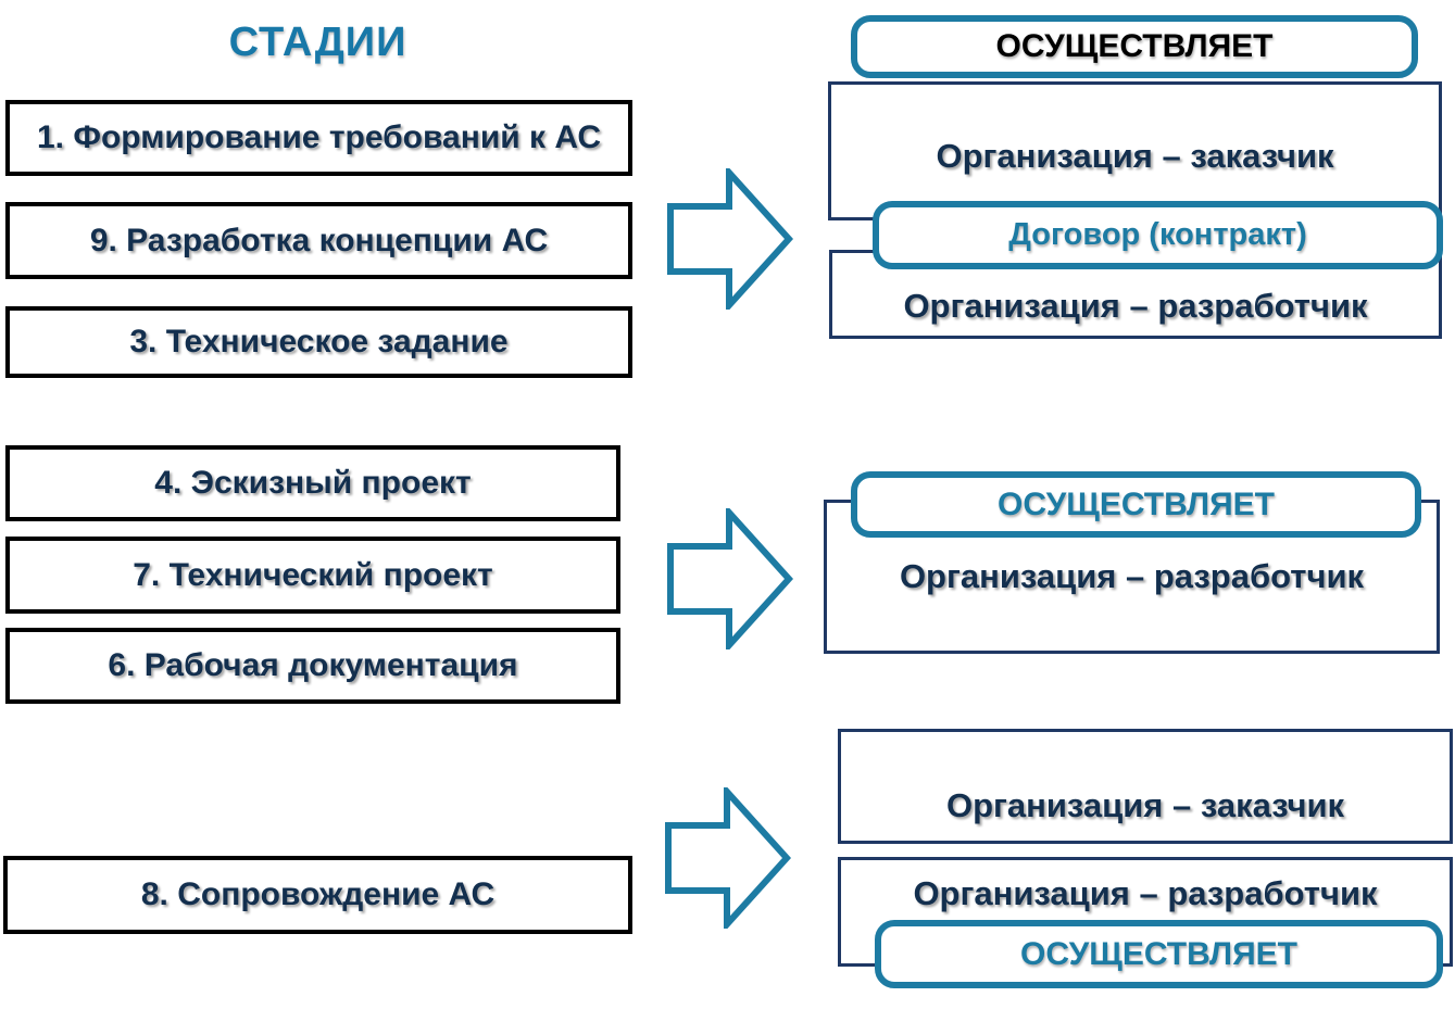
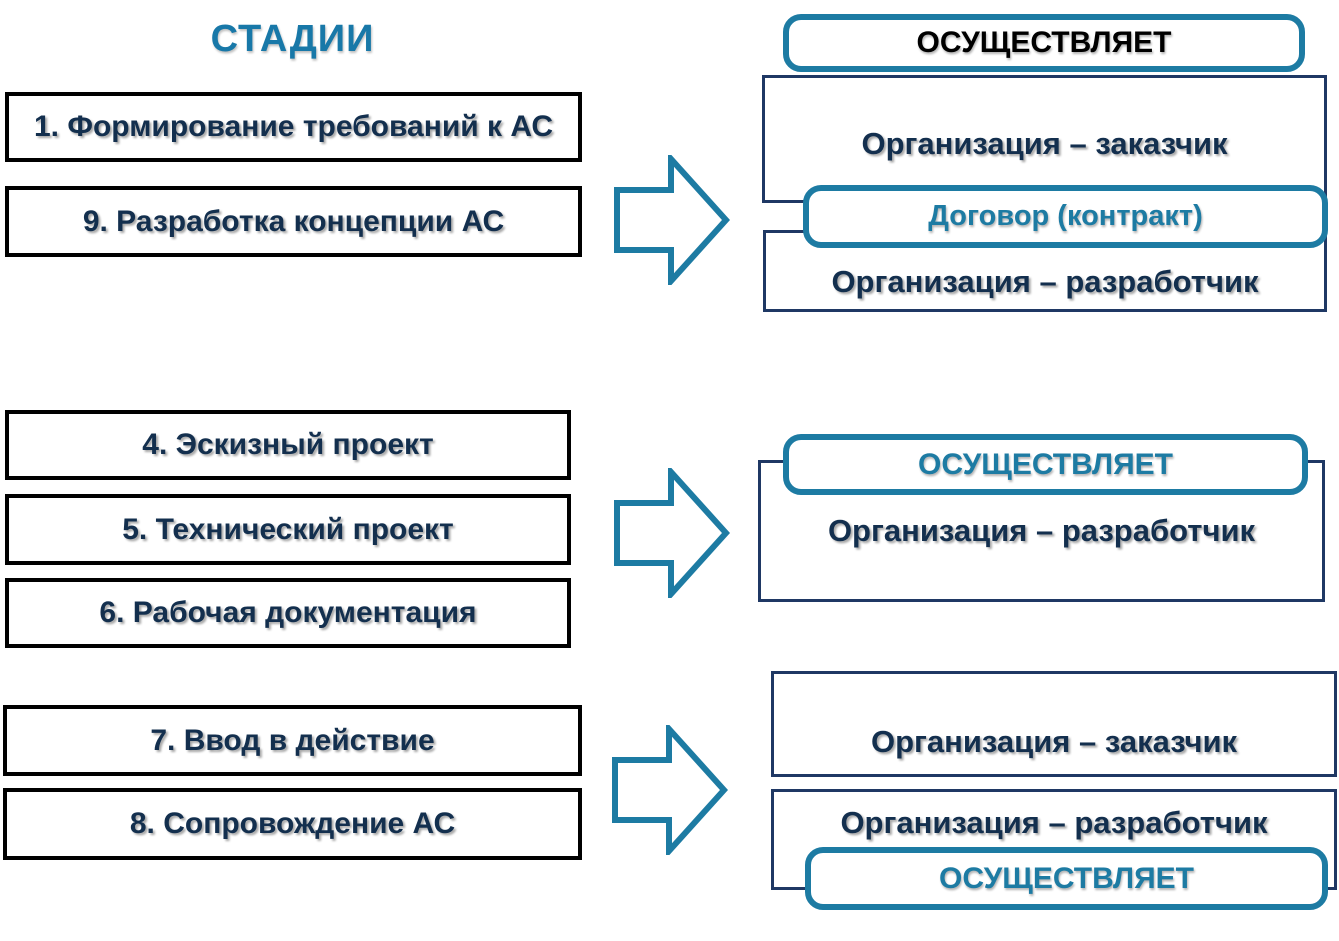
  СТАДИИ
  1. Формирование требований к АС
  9. Разработка концепции АС
- 3. Техническое задание
  4. Эскизный проект
- 7. Технический проект
+ 5. Технический проект
  6. Рабочая документация
+ 7. Ввод в действие
  8. Сопровождение АС
  Организация – заказчик
  Организация – разработчик
  ОСУЩЕСТВЛЯЕТ
  Договор (контракт)
  Организация – разработчик
  ОСУЩЕСТВЛЯЕТ
  Организация – заказчик
  Организация – разработчик
  ОСУЩЕСТВЛЯЕТ
